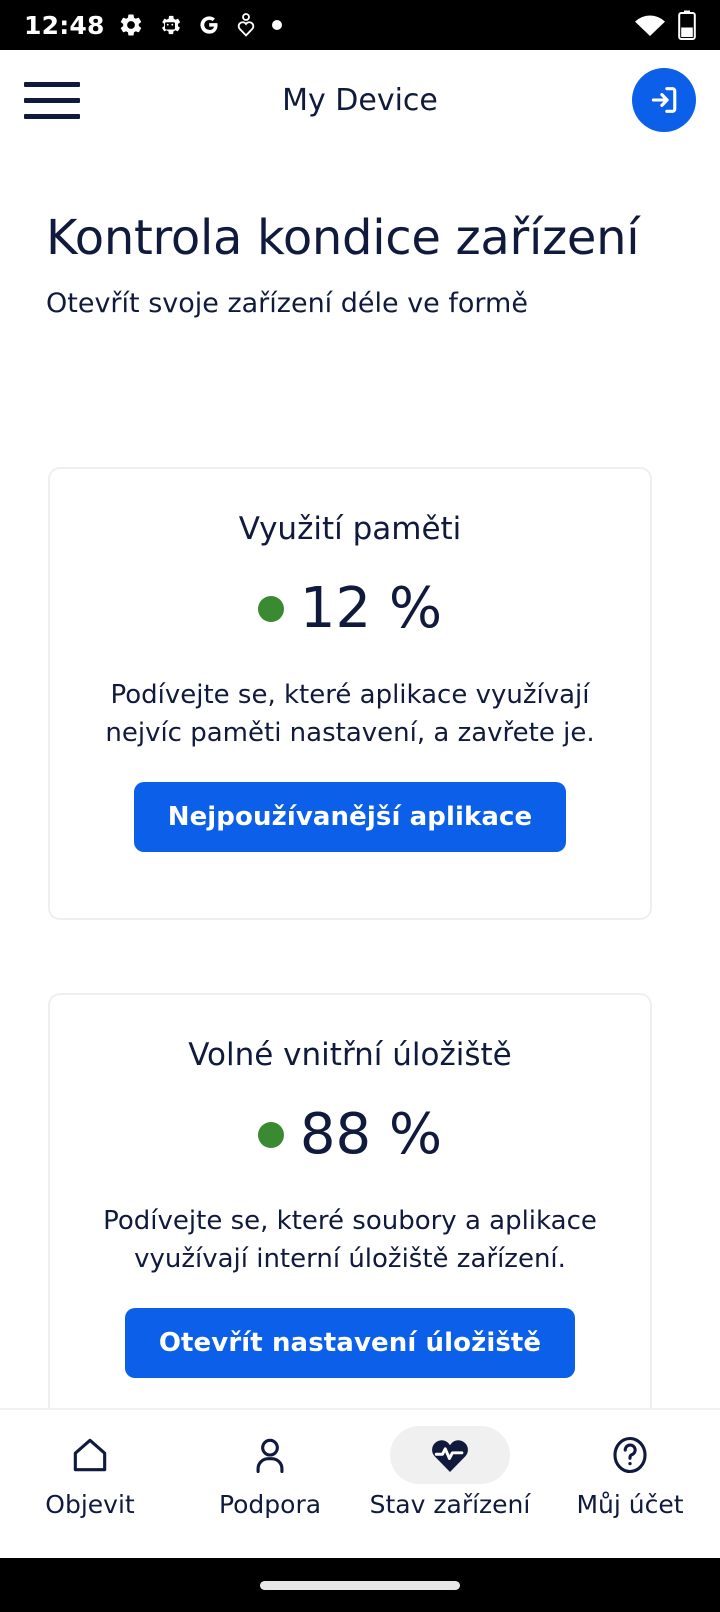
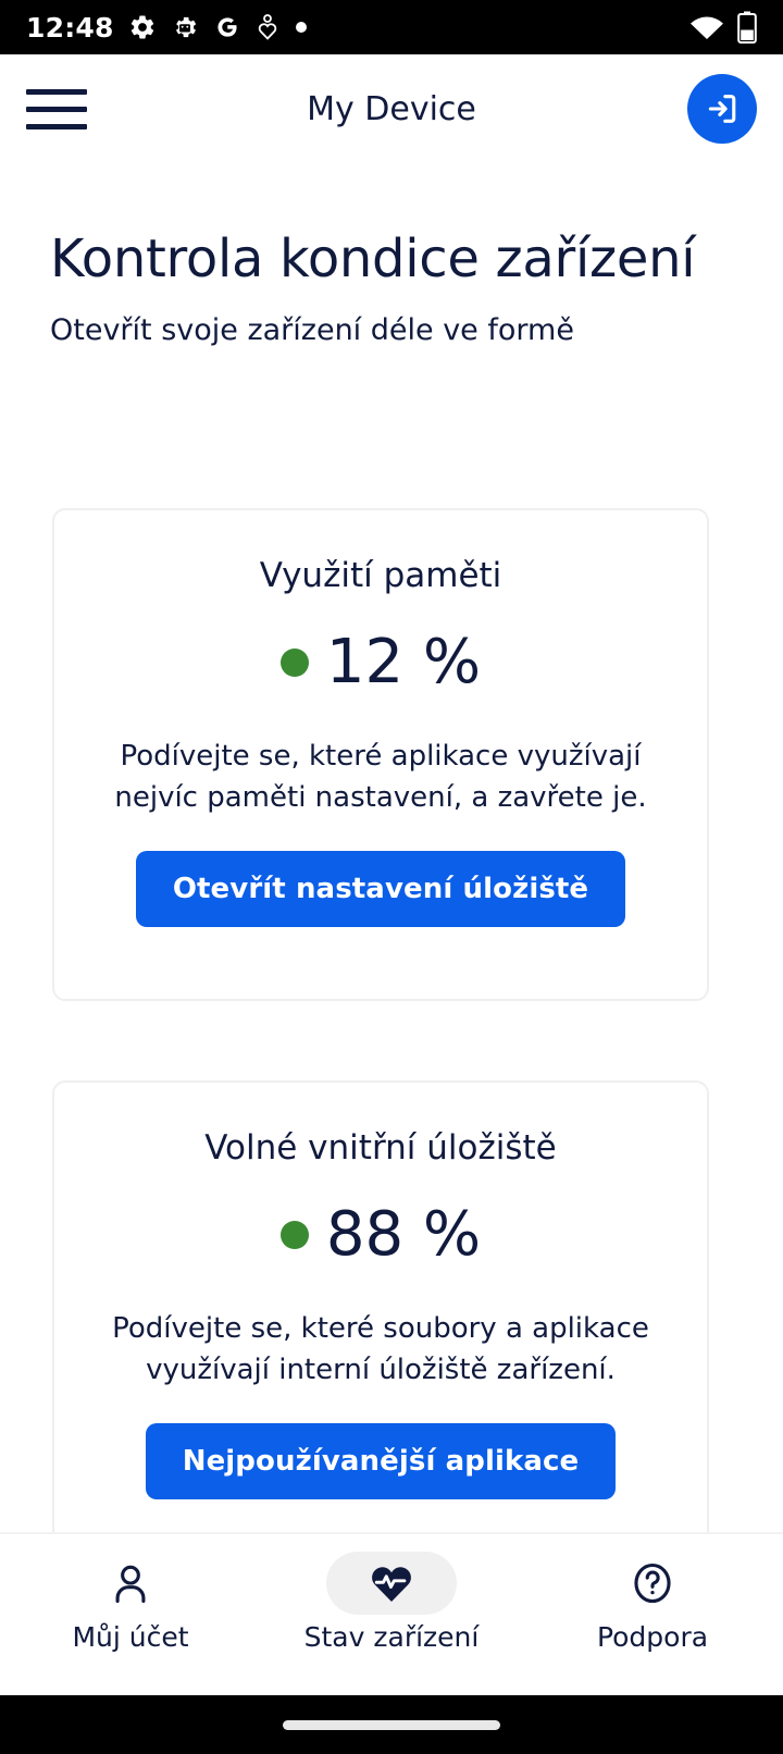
  12:48
  My Device
  Kontrola kondice zařízení
  Otevřít svoje zařízení déle ve formě
  Využití paměti
  12 %
  Podívejte se, které aplikace využívají nejvíc paměti nastavení, a zavřete je.
- Nejpoužívanější aplikace
+ Otevřít nastavení úložiště
  Volné vnitřní úložiště
  88 %
  Podívejte se, které soubory a aplikace využívají interní úložiště zařízení.
- Otevřít nastavení úložiště
+ Nejpoužívanější aplikace
- Objevit
- Podpora
+ Můj účet
  Stav zařízení
- Můj účet
+ Podpora
